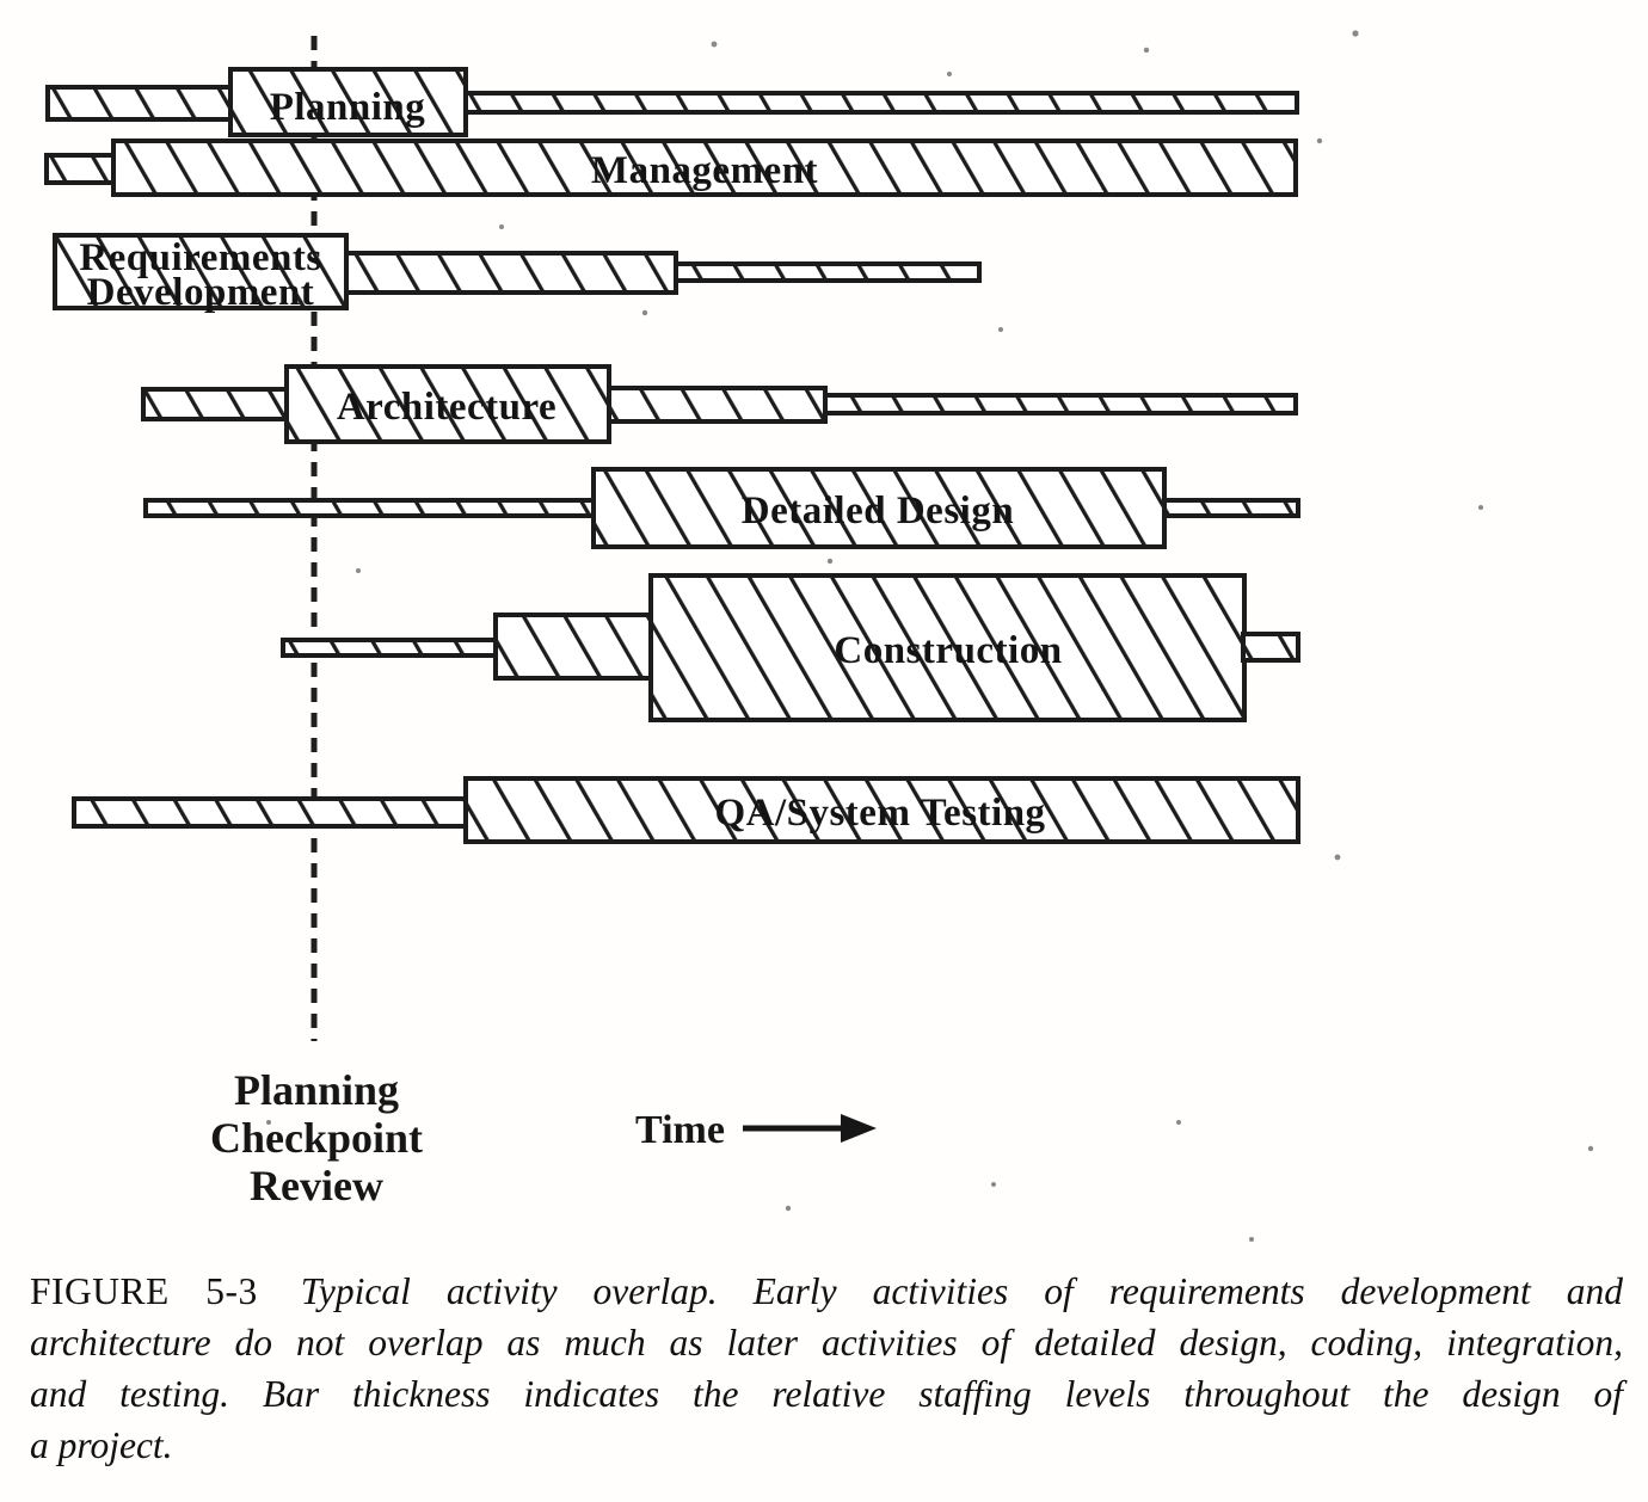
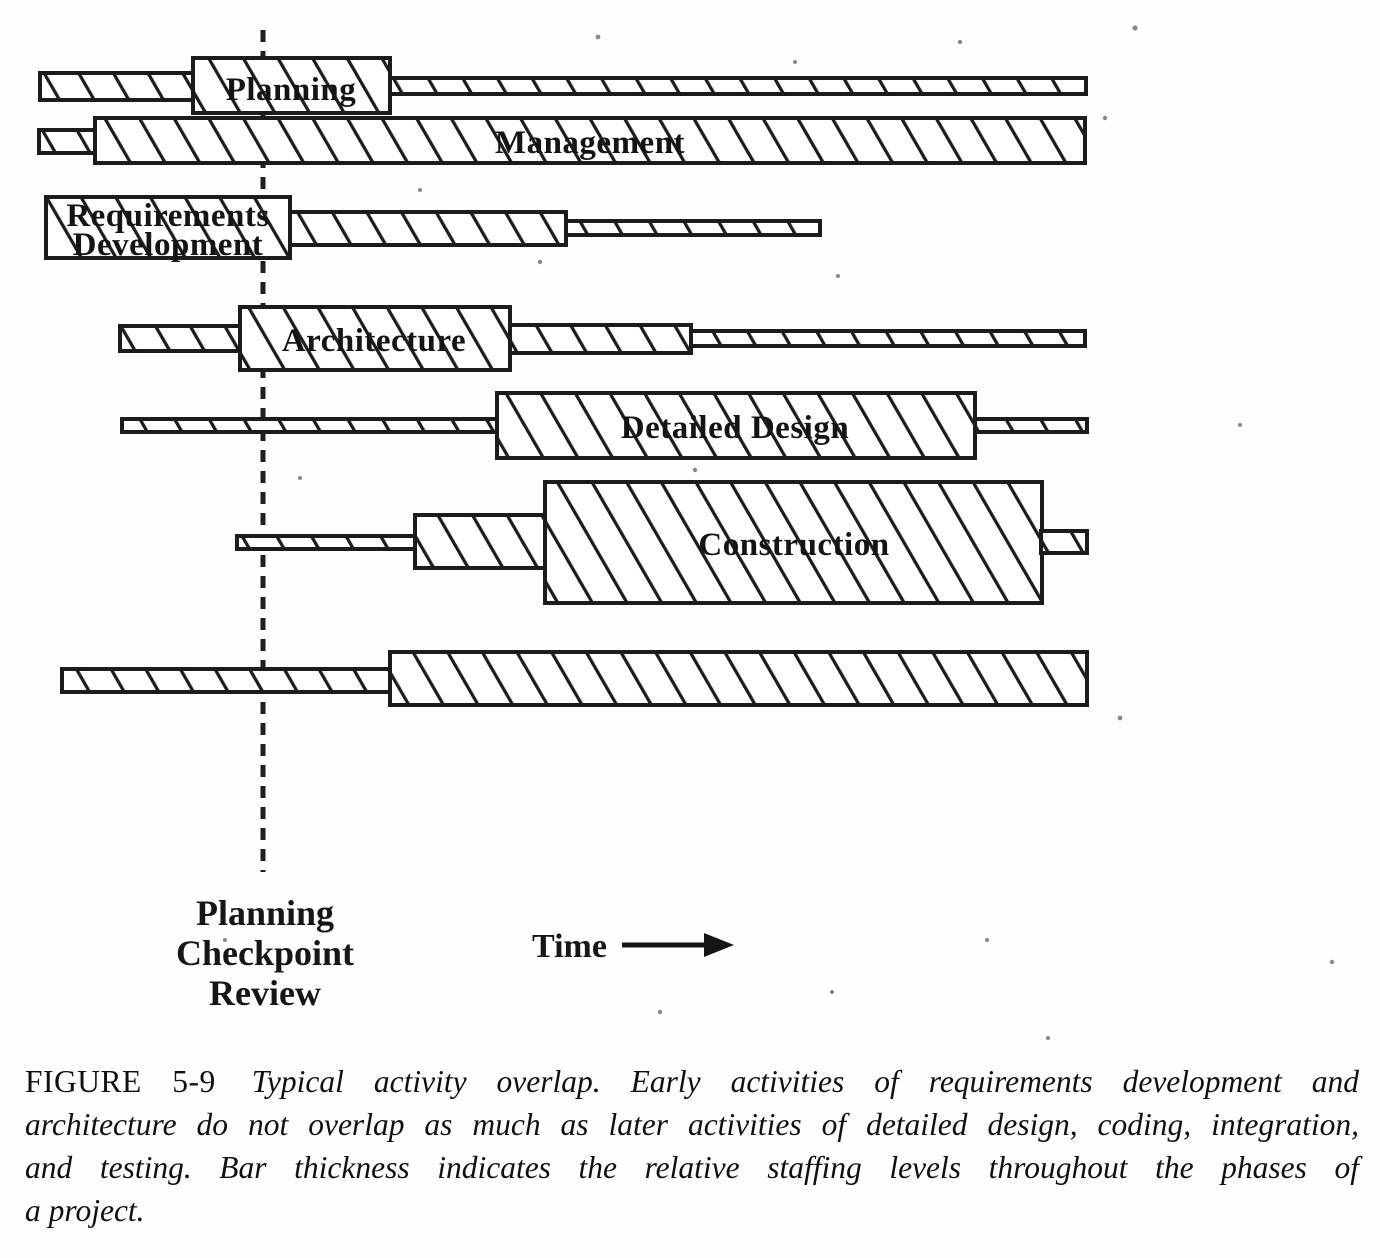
  Planning
  Management
  Requirements
  Development
  Architecture
  Detailed Design
  Construction
- QA/System Testing
  Planning
  Checkpoint
  Review
  Time
- FIGURE 5-3 Typical activity overlap. Early activities of requirements development and
+ FIGURE 5-9 Typical activity overlap. Early activities of requirements development and
  architecture do not overlap as much as later activities of detailed design, coding, integration,
- and testing. Bar thickness indicates the relative staffing levels throughout the design of
+ and testing. Bar thickness indicates the relative staffing levels throughout the phases of
  a project.
